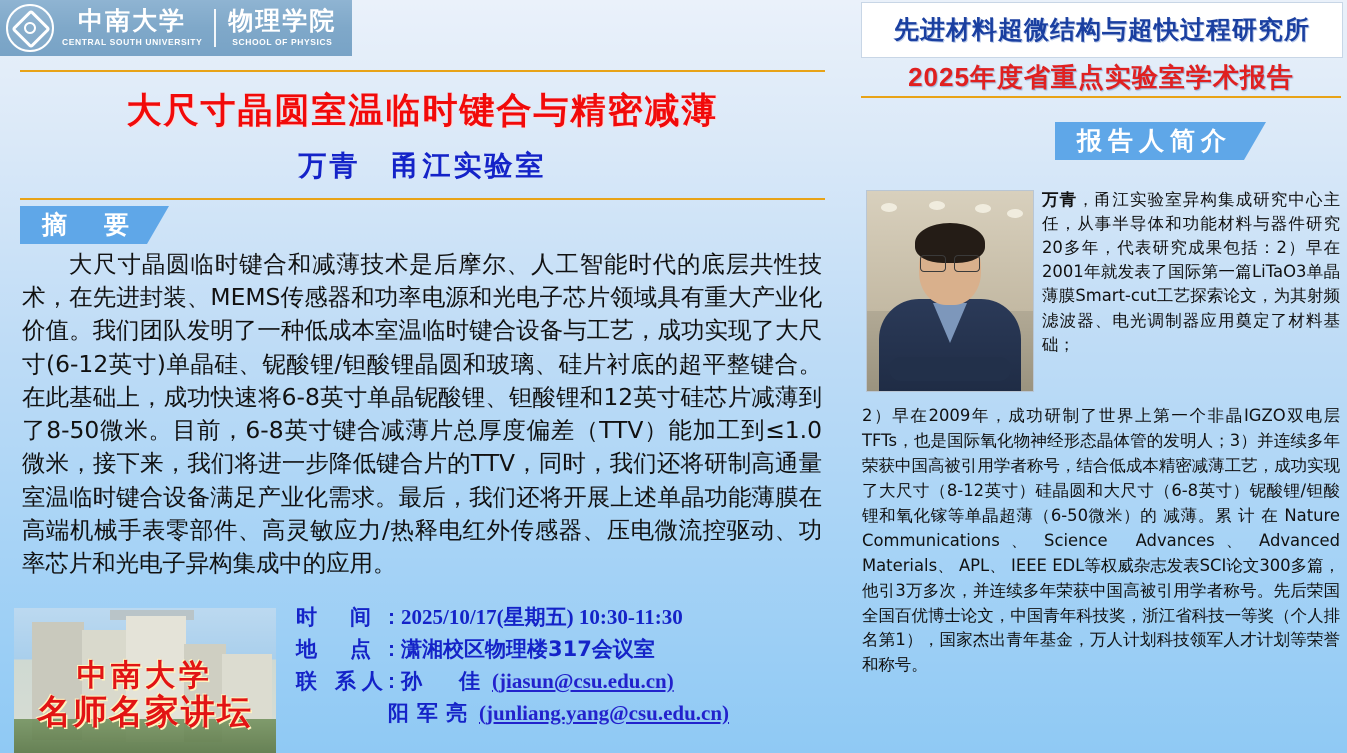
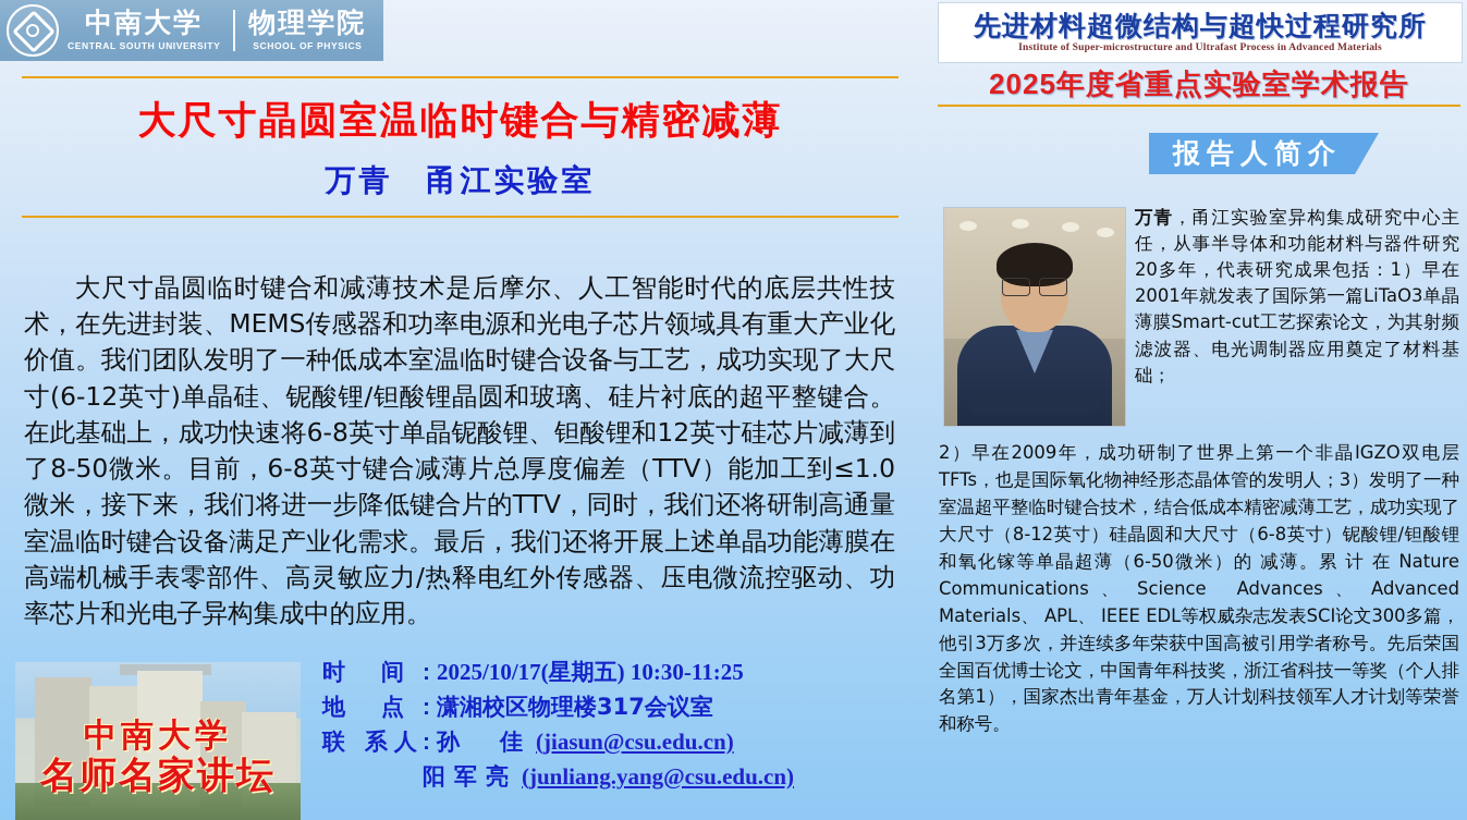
  中南大学
  CENTRAL SOUTH UNIVERSITY
  物理学院
  SCHOOL OF PHYSICS
  先进材料超微结构与超快过程研究所
+ Institute of Super-microstructure and Ultrafast Process in Advanced Materials
  2025年度省重点实验室学术报告
  大尺寸晶圆室温临时键合与精密减薄
  万青 甬江实验室
- 摘 要
  大尺寸晶圆临时键合和减薄技术是后摩尔、人工智能时代的底层共性技术，在先进封装、MEMS传感器和功率电源和光电子芯片领域具有重大产业化价值。我们团队发明了一种低成本室温临时键合设备与工艺，成功实现了大尺寸(6-12英寸)单晶硅、铌酸锂/钽酸锂晶圆和玻璃、硅片衬底的超平整键合。在此基础上，成功快速将6-8英寸单晶铌酸锂、钽酸锂和12英寸硅芯片减薄到了8-50微米。目前，6-8英寸键合减薄片总厚度偏差（TTV）能加工到≤1.0微米，接下来，我们将进一步降低键合片的TTV，同时，我们还将研制高通量室温临时键合设备满足产业化需求。最后，我们还将开展上述单晶功能薄膜在高端机械手表零部件、高灵敏应力/热释电红外传感器、压电微流控驱动、功率芯片和光电子异构集成中的应用。
  时 间
  :
- 2025/10/17(星期五) 10:30-11:30
+ 2025/10/17(星期五) 10:30-11:25
  地 点
  :
  潇湘校区物理楼317会议室
  联 系人
  :
  孙 佳
  (jiasun@csu.edu.cn)
  阳军亮
  (junliang.yang@csu.edu.cn)
  中南大学
  名师名家讲坛
  报告人简介
- 万青，甬江实验室异构集成研究中心主任，从事半导体和功能材料与器件研究20多年，代表研究成果包括：2）早在2001年就发表了国际第一篇LiTaO3单晶薄膜Smart-cut工艺探索论文，为其射频滤波器、电光调制器应用奠定了材料基础；
+ 万青，甬江实验室异构集成研究中心主任，从事半导体和功能材料与器件研究20多年，代表研究成果包括：1）早在2001年就发表了国际第一篇LiTaO3单晶薄膜Smart-cut工艺探索论文，为其射频滤波器、电光调制器应用奠定了材料基础；
- 2）早在2009年，成功研制了世界上第一个非晶IGZO双电层TFTs，也是国际氧化物神经形态晶体管的发明人；3）并连续多年荣获中国高被引用学者称号，结合低成本精密减薄工艺，成功实现了大尺寸（8-12英寸）硅晶圆和大尺寸（6-8英寸）铌酸锂/钽酸锂和氧化镓等单晶超薄（6-50微米）的 减薄。累 计 在 Nature Communications 、 Science Advances 、 Advanced Materials、 APL、 IEEE EDL等权威杂志发表SCI论文300多篇，他引3万多次，并连续多年荣获中国高被引用学者称号。先后荣国全国百优博士论文，中国青年科技奖，浙江省科技一等奖（个人排名第1），国家杰出青年基金，万人计划科技领军人才计划等荣誉和称号。
+ 2）早在2009年，成功研制了世界上第一个非晶IGZO双电层TFTs，也是国际氧化物神经形态晶体管的发明人；3）发明了一种室温超平整临时键合技术，结合低成本精密减薄工艺，成功实现了大尺寸（8-12英寸）硅晶圆和大尺寸（6-8英寸）铌酸锂/钽酸锂和氧化镓等单晶超薄（6-50微米）的 减薄。累 计 在 Nature Communications 、 Science Advances 、 Advanced Materials、 APL、 IEEE EDL等权威杂志发表SCI论文300多篇，他引3万多次，并连续多年荣获中国高被引用学者称号。先后荣国全国百优博士论文，中国青年科技奖，浙江省科技一等奖（个人排名第1），国家杰出青年基金，万人计划科技领军人才计划等荣誉和称号。
